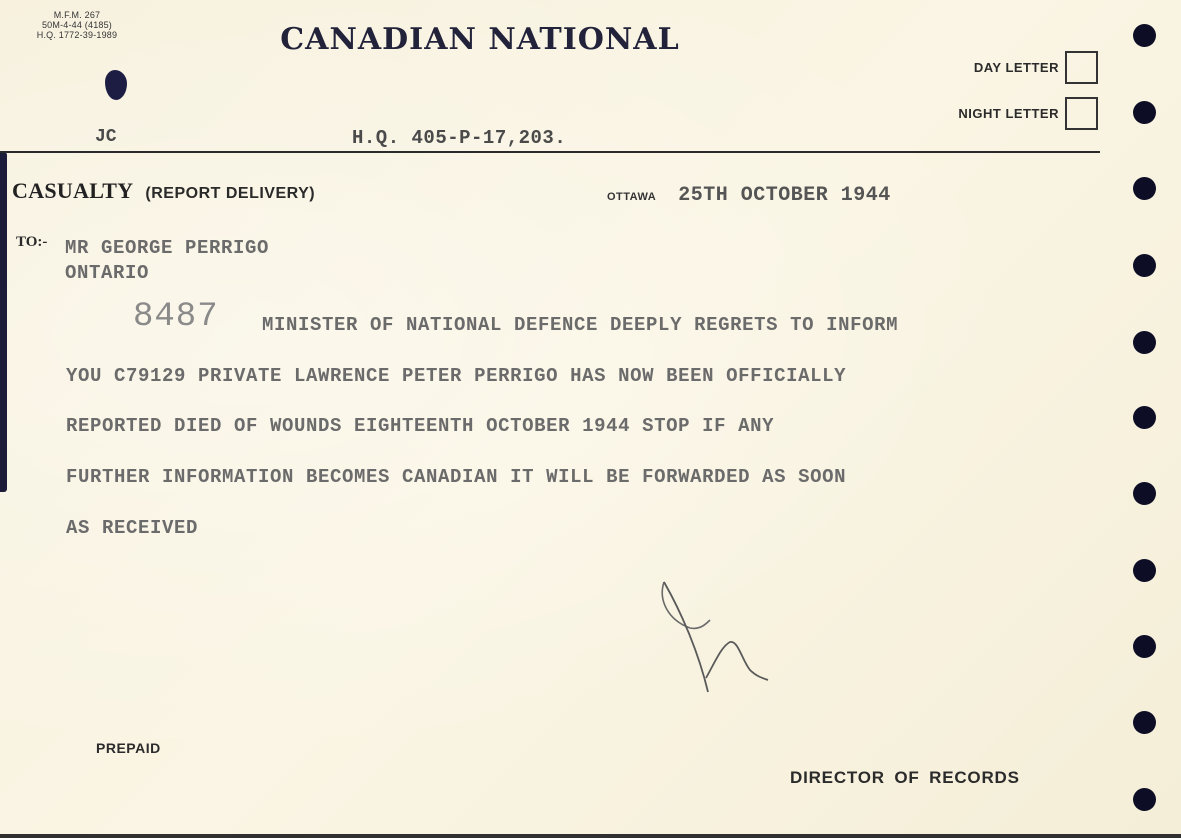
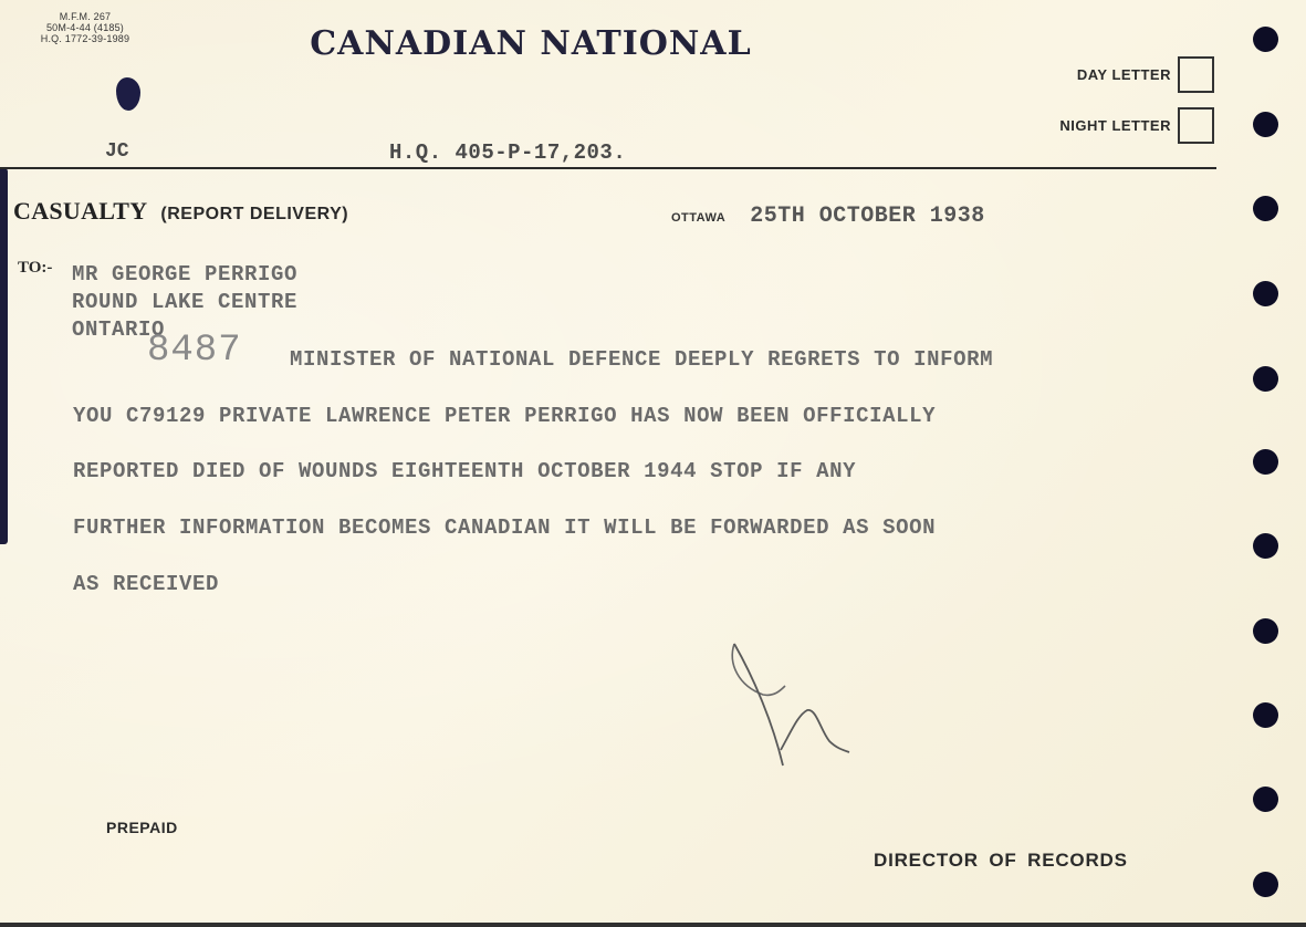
  M.F.M. 267
  50M-4-44 (4185)
  H.Q. 1772-39-1989
  CANADIAN NATIONAL
  DAY LETTER
  NIGHT LETTER
  JC
  H.Q. 405-P-17,203.
  CASUALTY
  (REPORT DELIVERY)
  OTTAWA
- 25TH OCTOBER 1944
+ 25TH OCTOBER 1938
  TO:-
  MR GEORGE PERRIGO
+ ROUND LAKE CENTRE
  ONTARIO
  8487
  MINISTER OF NATIONAL DEFENCE DEEPLY REGRETS TO INFORM
  YOU C79129 PRIVATE LAWRENCE PETER PERRIGO HAS NOW BEEN OFFICIALLY
  REPORTED DIED OF WOUNDS EIGHTEENTH OCTOBER 1944 STOP IF ANY
  FURTHER INFORMATION BECOMES CANADIAN IT WILL BE FORWARDED AS SOON
  AS RECEIVED
  PREPAID
  DIRECTOR OF RECORDS
